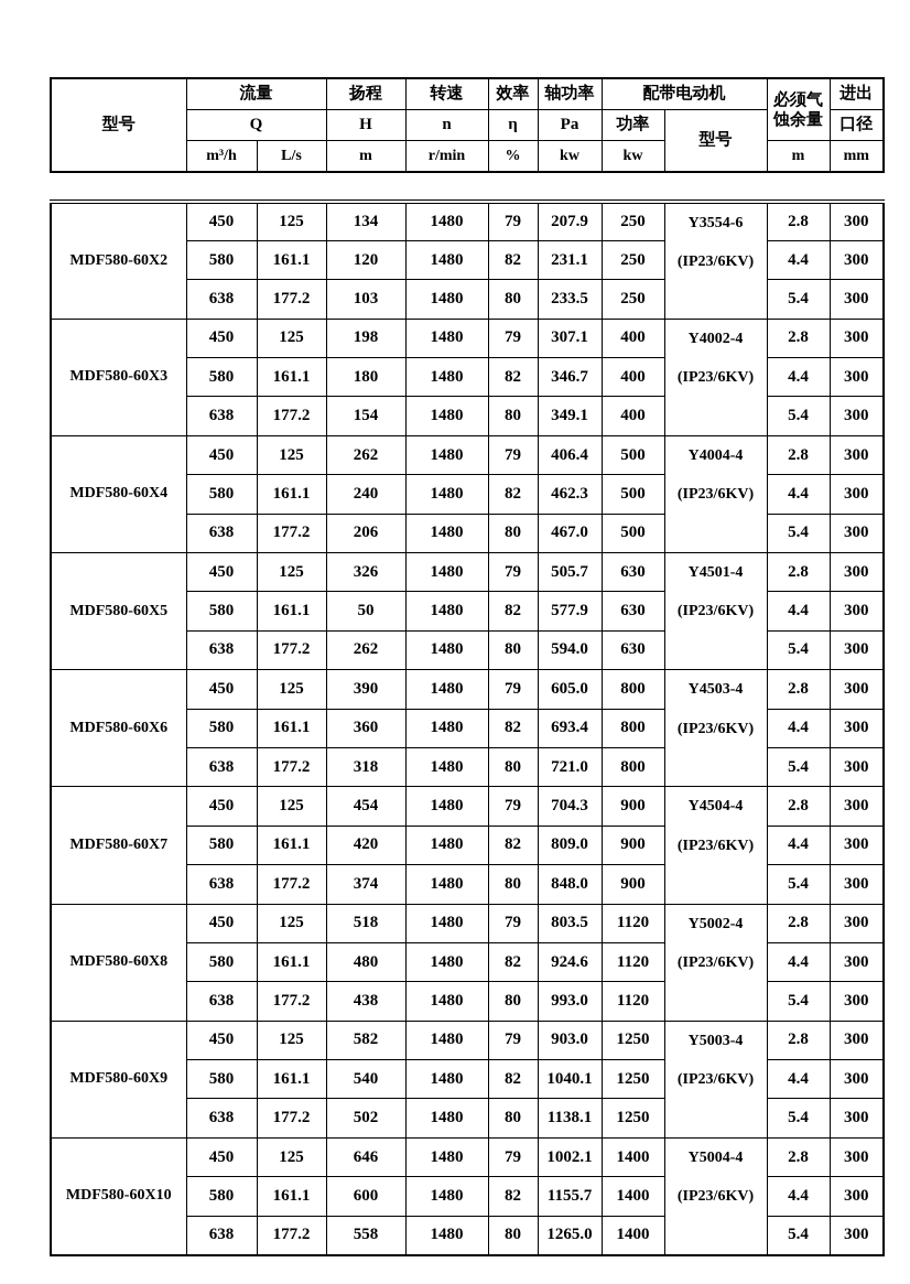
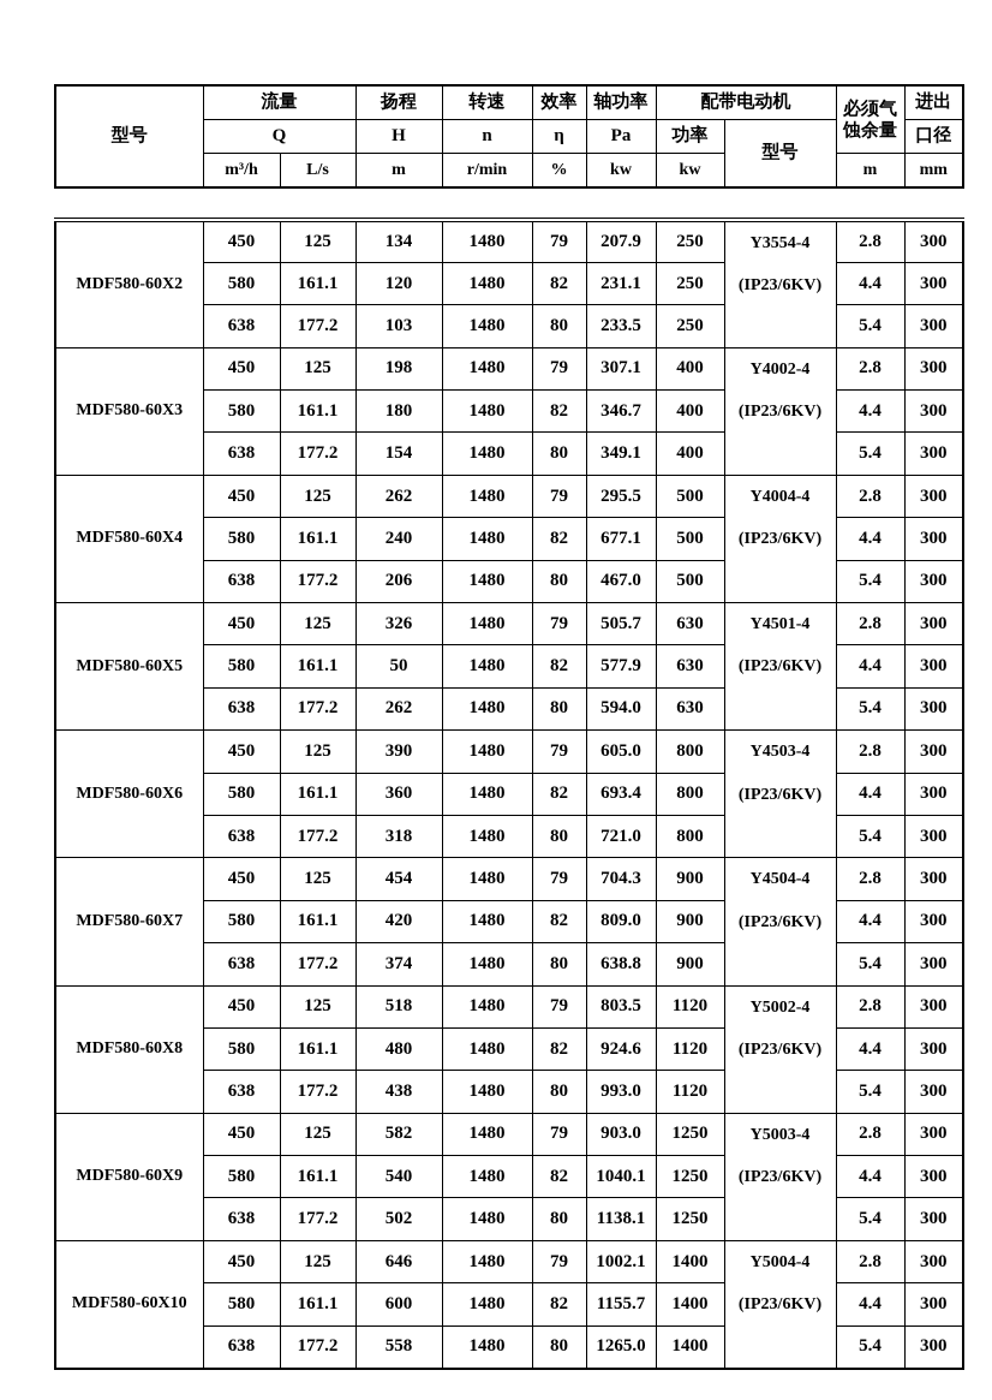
  型号	流量	扬程	转速	效率	轴功率	配带电动机	必须气 蚀余量	进出
  Q	H	n	η	Pa	功率	型号	口径
  m³/h	L/s	m	r/min	%	kw	kw	m	mm
- MDF580-60X2	450	125	134	1480	79	207.9	250	Y3554-6(IP23/6KV)	2.8	300
+ MDF580-60X2	450	125	134	1480	79	207.9	250	Y3554-4(IP23/6KV)	2.8	300
  580	161.1	120	1480	82	231.1	250	4.4	300
  638	177.2	103	1480	80	233.5	250	5.4	300
  MDF580-60X3	450	125	198	1480	79	307.1	400	Y4002-4(IP23/6KV)	2.8	300
  580	161.1	180	1480	82	346.7	400	4.4	300
  638	177.2	154	1480	80	349.1	400	5.4	300
- MDF580-60X4	450	125	262	1480	79	406.4	500	Y4004-4(IP23/6KV)	2.8	300
+ MDF580-60X4	450	125	262	1480	79	295.5	500	Y4004-4(IP23/6KV)	2.8	300
- 580	161.1	240	1480	82	462.3	500	4.4	300
+ 580	161.1	240	1480	82	677.1	500	4.4	300
  638	177.2	206	1480	80	467.0	500	5.4	300
  MDF580-60X5	450	125	326	1480	79	505.7	630	Y4501-4(IP23/6KV)	2.8	300
  580	161.1	50	1480	82	577.9	630	4.4	300
  638	177.2	262	1480	80	594.0	630	5.4	300
  MDF580-60X6	450	125	390	1480	79	605.0	800	Y4503-4(IP23/6KV)	2.8	300
  580	161.1	360	1480	82	693.4	800	4.4	300
  638	177.2	318	1480	80	721.0	800	5.4	300
  MDF580-60X7	450	125	454	1480	79	704.3	900	Y4504-4(IP23/6KV)	2.8	300
  580	161.1	420	1480	82	809.0	900	4.4	300
- 638	177.2	374	1480	80	848.0	900	5.4	300
+ 638	177.2	374	1480	80	638.8	900	5.4	300
  MDF580-60X8	450	125	518	1480	79	803.5	1120	Y5002-4(IP23/6KV)	2.8	300
  580	161.1	480	1480	82	924.6	1120	4.4	300
  638	177.2	438	1480	80	993.0	1120	5.4	300
  MDF580-60X9	450	125	582	1480	79	903.0	1250	Y5003-4(IP23/6KV)	2.8	300
  580	161.1	540	1480	82	1040.1	1250	4.4	300
  638	177.2	502	1480	80	1138.1	1250	5.4	300
  MDF580-60X10	450	125	646	1480	79	1002.1	1400	Y5004-4(IP23/6KV)	2.8	300
  580	161.1	600	1480	82	1155.7	1400	4.4	300
  638	177.2	558	1480	80	1265.0	1400	5.4	300
